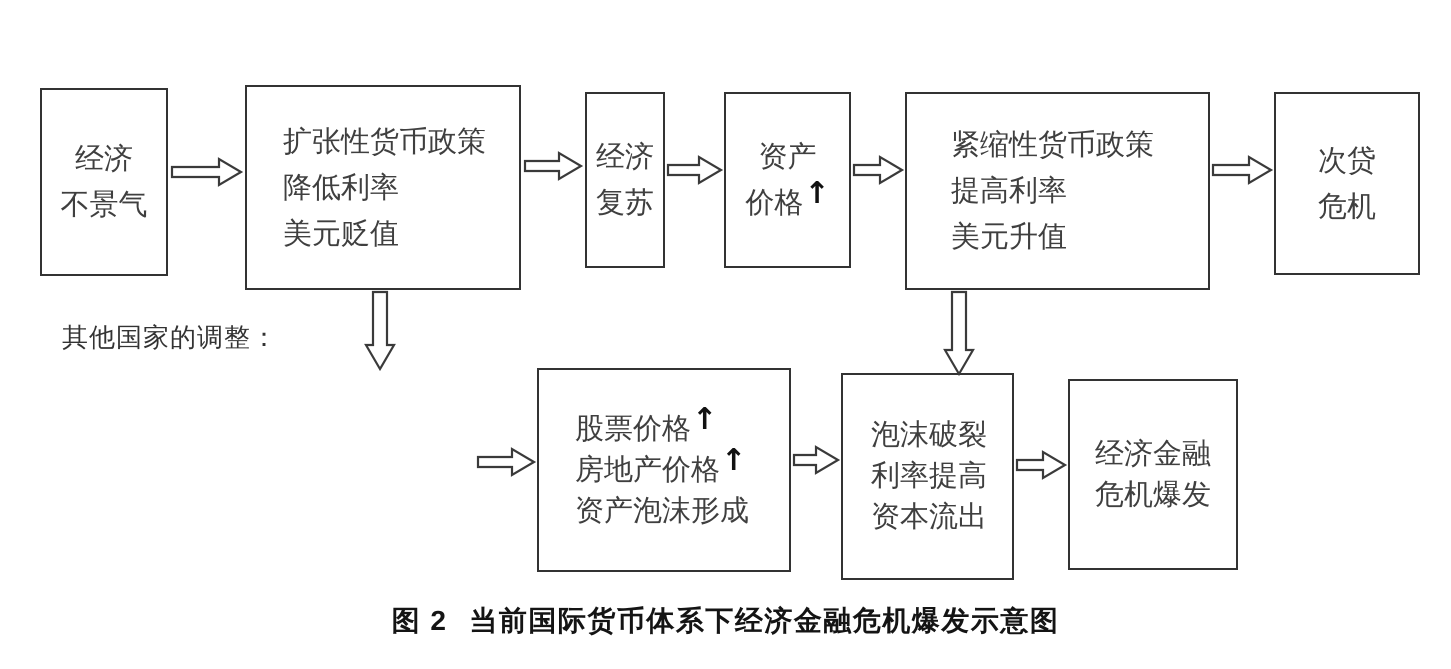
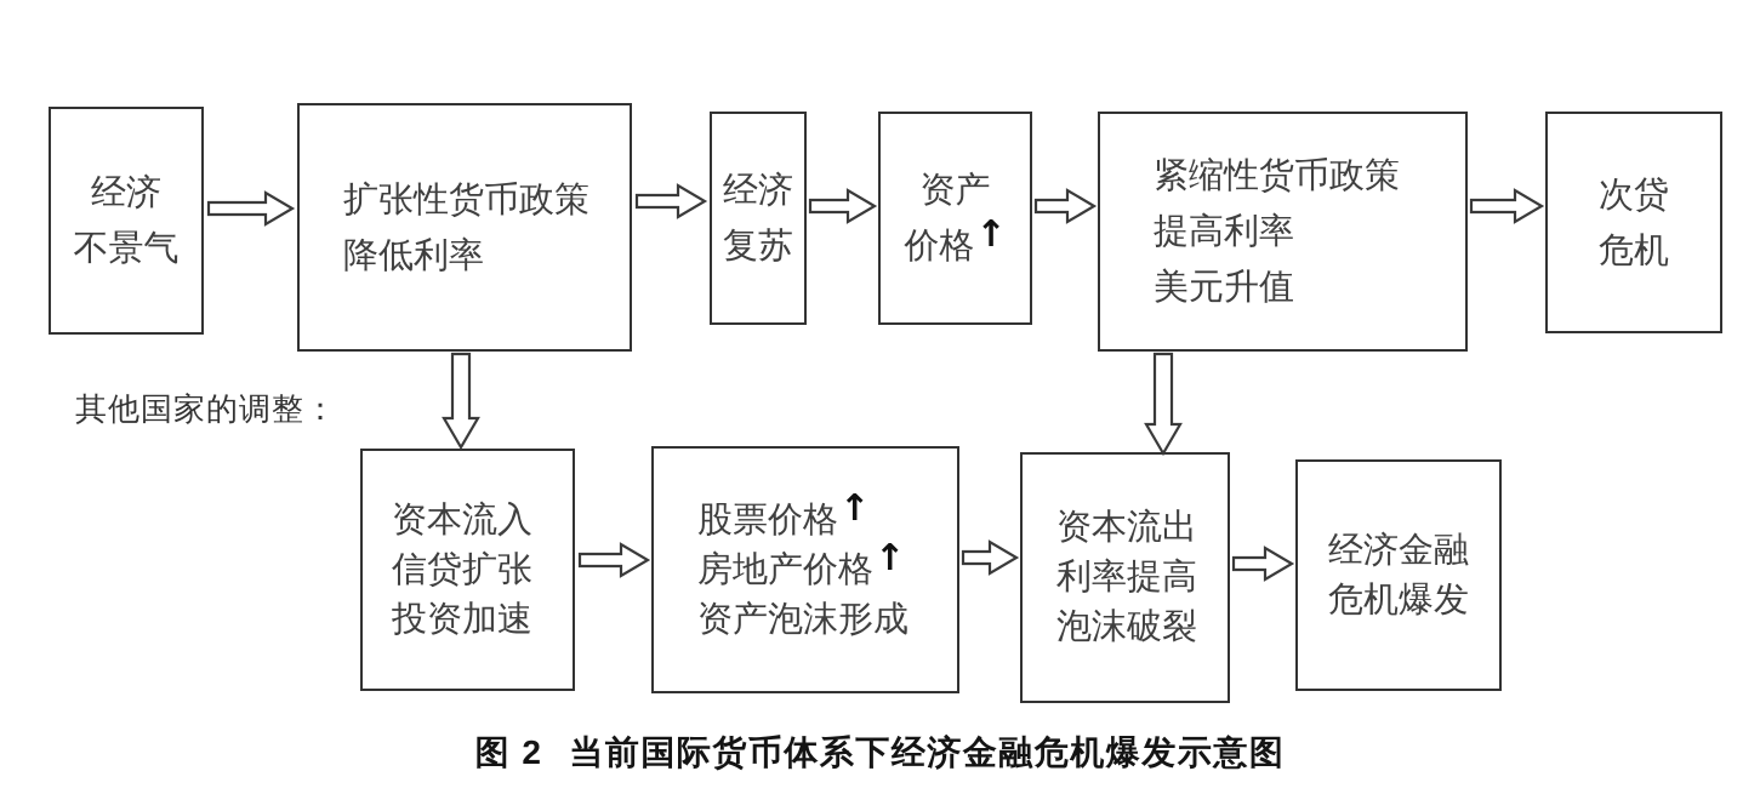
  其他国家的调整：
  经济
  不景气
  扩张性货币政策
  降低利率
- 美元贬值
  经济
  复苏
  资产
  价格
  ↑
  紧缩性货币政策
  提高利率
  美元升值
  次贷
  危机
+ 资本流入
+ 信贷扩张
+ 投资加速
  股票价格
  ↑
  房地产价格
  ↑
  资产泡沫形成
- 泡沫破裂
+ 资本流出
  利率提高
- 资本流出
+ 泡沫破裂
  经济金融
  危机爆发
  图 2 当前国际货币体系下经济金融危机爆发示意图
